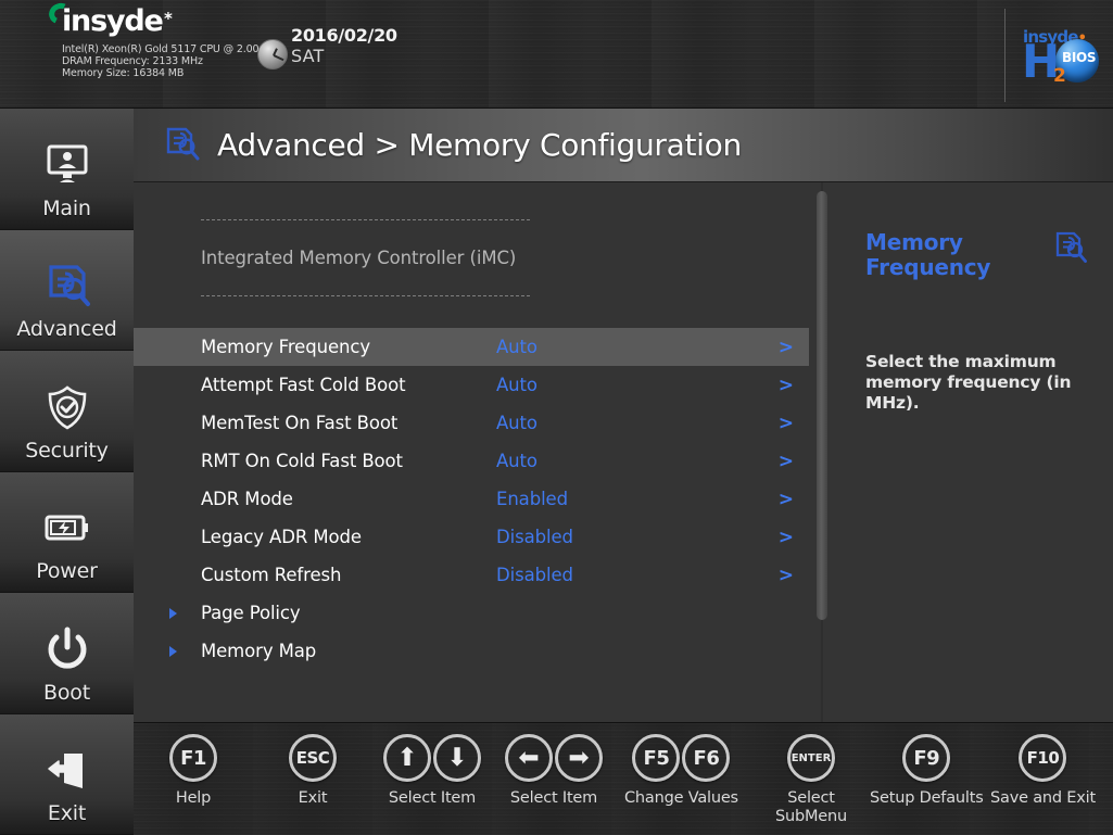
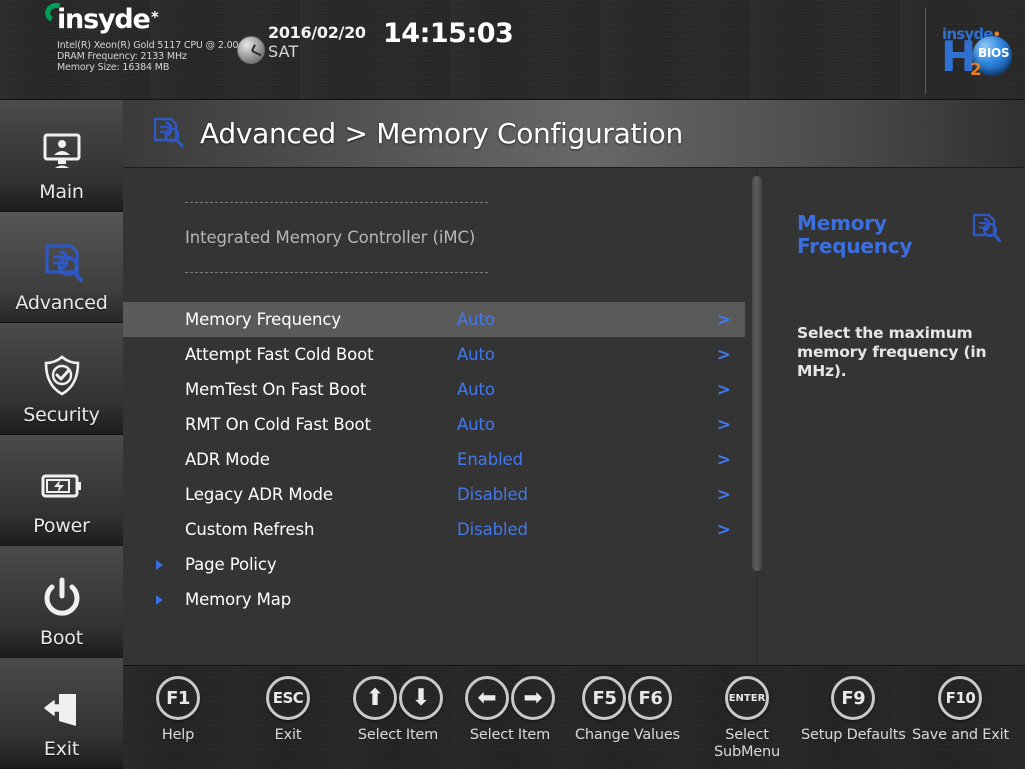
  insyde
  *
  Intel(R) Xeon(R) Gold 5117 CPU @ 2.00
  DRAM Frequency: 2133 MHz
  Memory Size: 16384 MB
  2016/02/20
  SAT
+ 14:15:03
  insyde
  H
  2
  BIOS
  Main
  Advanced
  Security
  Power
  Boot
  Exit
  Advanced > Memory Configuration
  Integrated Memory Controller (iMC)
  Memory Frequency
  Auto
  >
  Attempt Fast Cold Boot
  Auto
  >
  MemTest On Fast Boot
  Auto
  >
  RMT On Cold Fast Boot
  Auto
  >
  ADR Mode
  Enabled
  >
  Legacy ADR Mode
  Disabled
  >
  Custom Refresh
  Disabled
  >
  Page Policy
  Memory Map
  Memory Frequency
  Select the maximum memory frequency (in MHz).
  F1
  Help
  ESC
  Exit
  ⬆
  ⬇
  Select Item
  ⬅
  ➡
  Select Item
  F5
  F6
  Change Values
  ENTER
  Select
  SubMenu
  F9
  Setup Defaults
  F10
  Save and Exit
